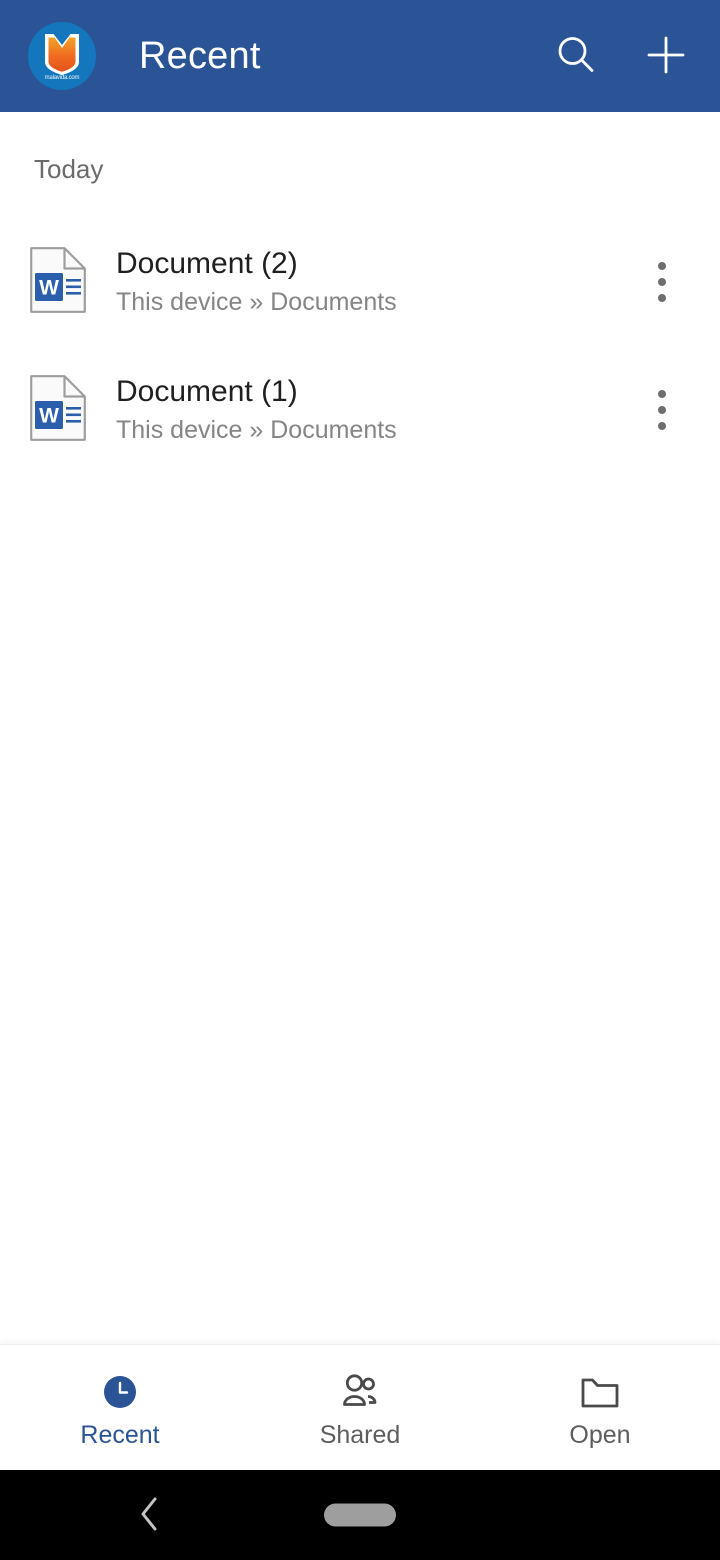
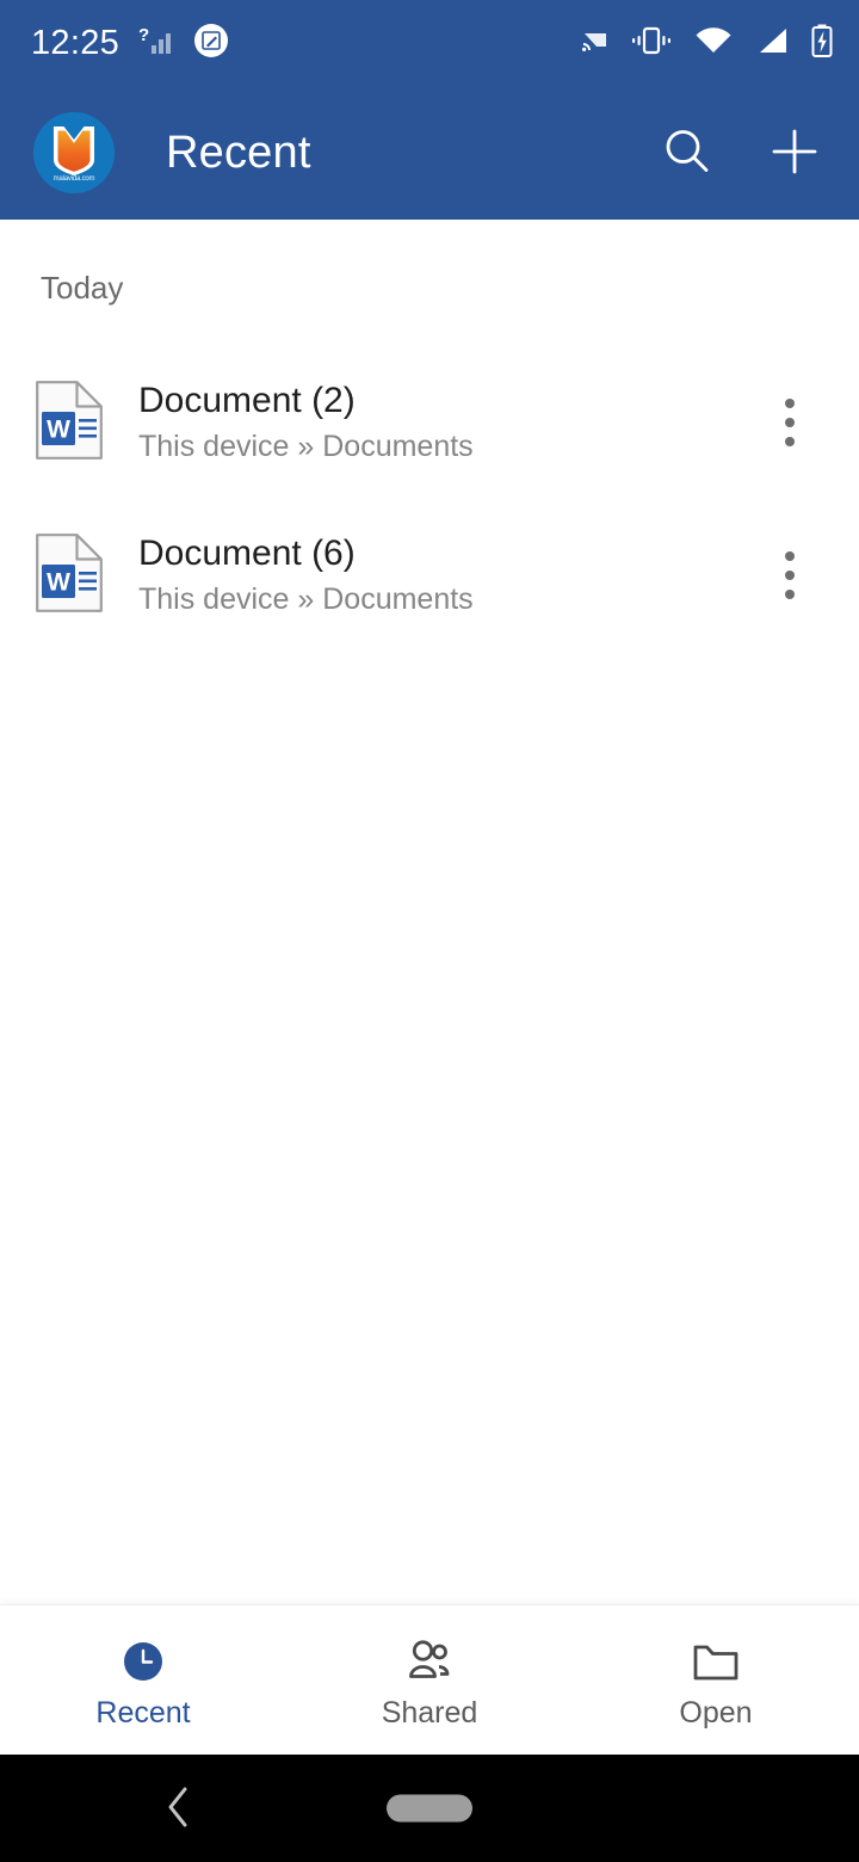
+ 12:25
+ ?
  Recent
  Today
  W
  Document (2)
  This device » Documents
  W
- Document (1)
+ Document (6)
  This device » Documents
  Recent
  Shared
  Open
